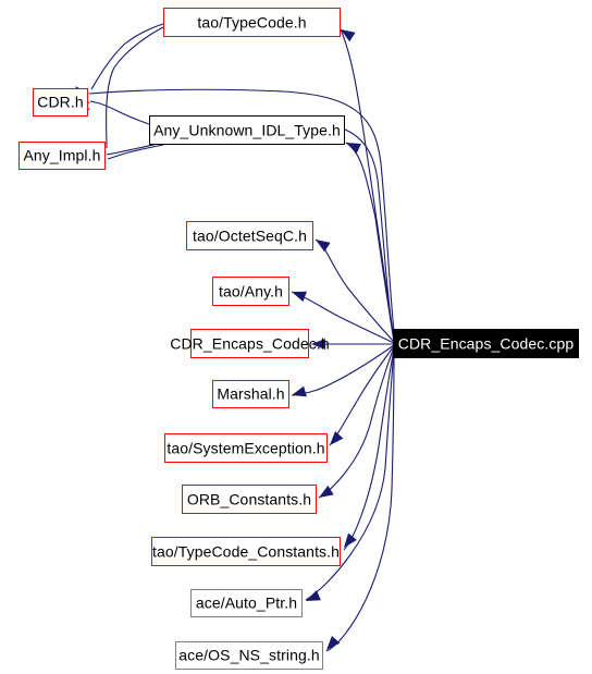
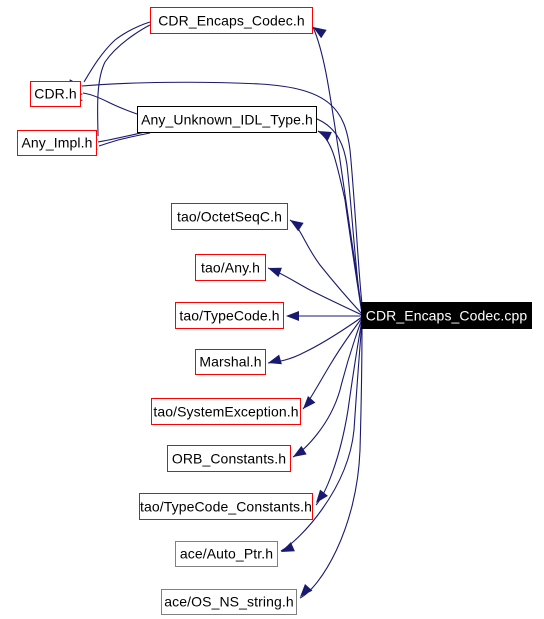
- tao/TypeCode.h
+ CDR_Encaps_Codec.h
  CDR.h
  Any_Unknown_IDL_Type.h
  Any_Impl.h
  tao/OctetSeqC.h
  tao/Any.h
- CDR_Encaps_Codec.h
+ tao/TypeCode.h
  Marshal.h
  tao/SystemException.h
  ORB_Constants.h
  tao/TypeCode_Constants.h
  ace/Auto_Ptr.h
  ace/OS_NS_string.h
  CDR_Encaps_Codec.cpp
